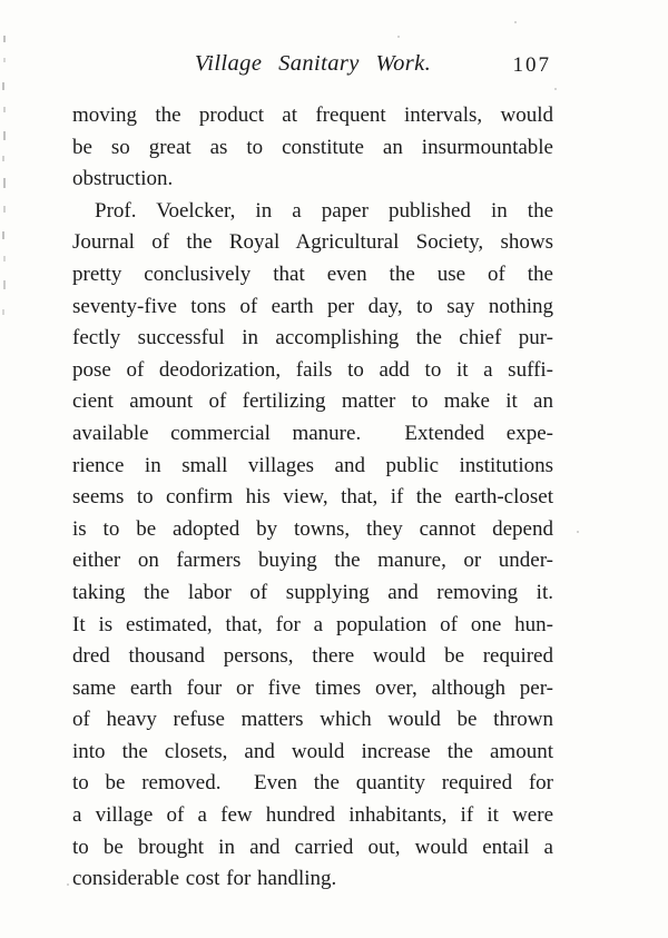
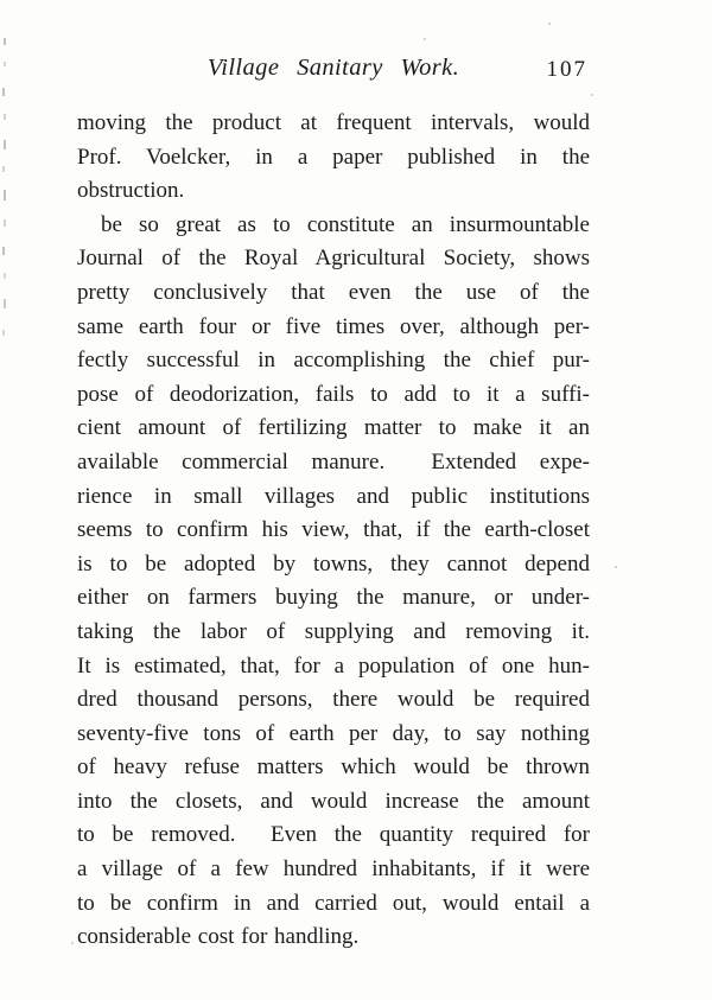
  Village Sanitary Work.
  107
  moving the product at frequent intervals, would
- be so great as to constitute an insurmountable
+ Prof. Voelcker, in a paper published in the
  obstruction.
- Prof. Voelcker, in a paper published in the
+ be so great as to constitute an insurmountable
  Journal of the Royal Agricultural Society, shows
  pretty conclusively that even the use of the
- seventy-five tons of earth per day, to say nothing
+ same earth four or five times over, although per-
  fectly successful in accomplishing the chief pur-
  pose of deodorization, fails to add to it a suffi-
  cient amount of fertilizing matter to make it an
  available commercial manure. Extended expe-
  rience in small villages and public institutions
  seems to confirm his view, that, if the earth-closet
  is to be adopted by towns, they cannot depend
  either on farmers buying the manure, or under-
  taking the labor of supplying and removing it.
  It is estimated, that, for a population of one hun-
  dred thousand persons, there would be required
- same earth four or five times over, although per-
+ seventy-five tons of earth per day, to say nothing
  of heavy refuse matters which would be thrown
  into the closets, and would increase the amount
  to be removed. Even the quantity required for
  a village of a few hundred inhabitants, if it were
- to be brought in and carried out, would entail a
+ to be confirm in and carried out, would entail a
  considerable cost for handling.
